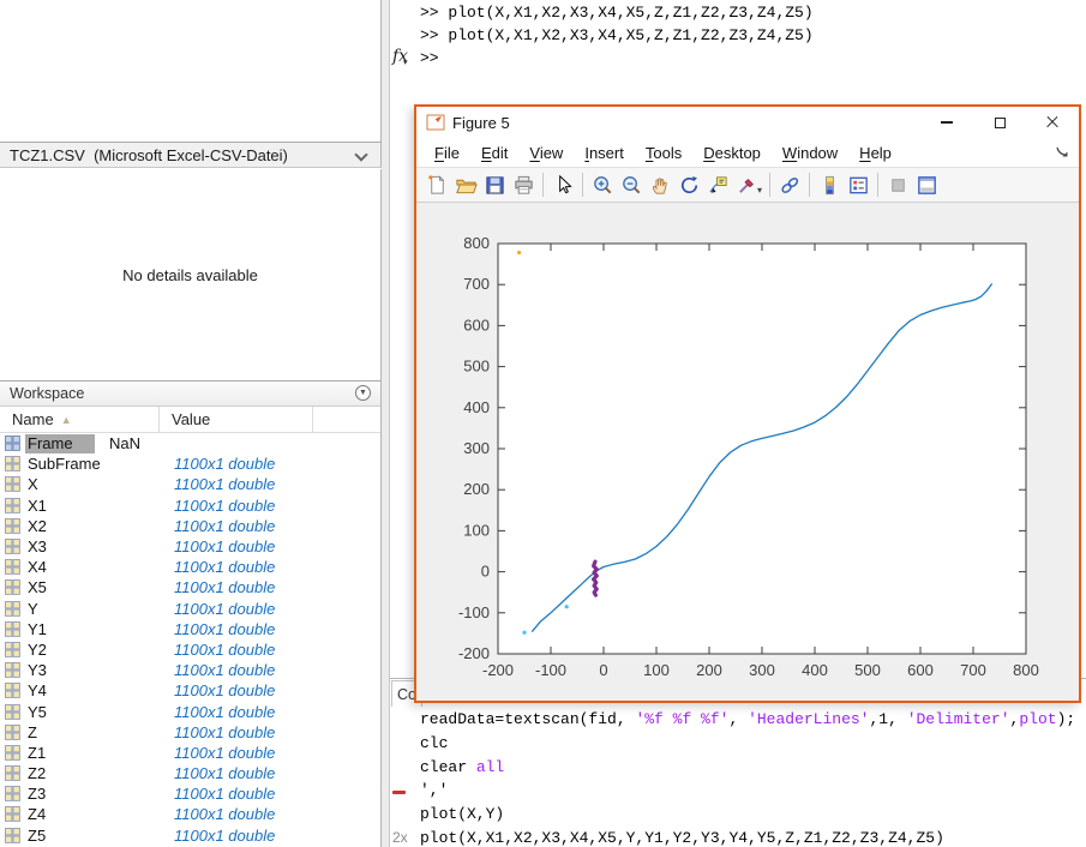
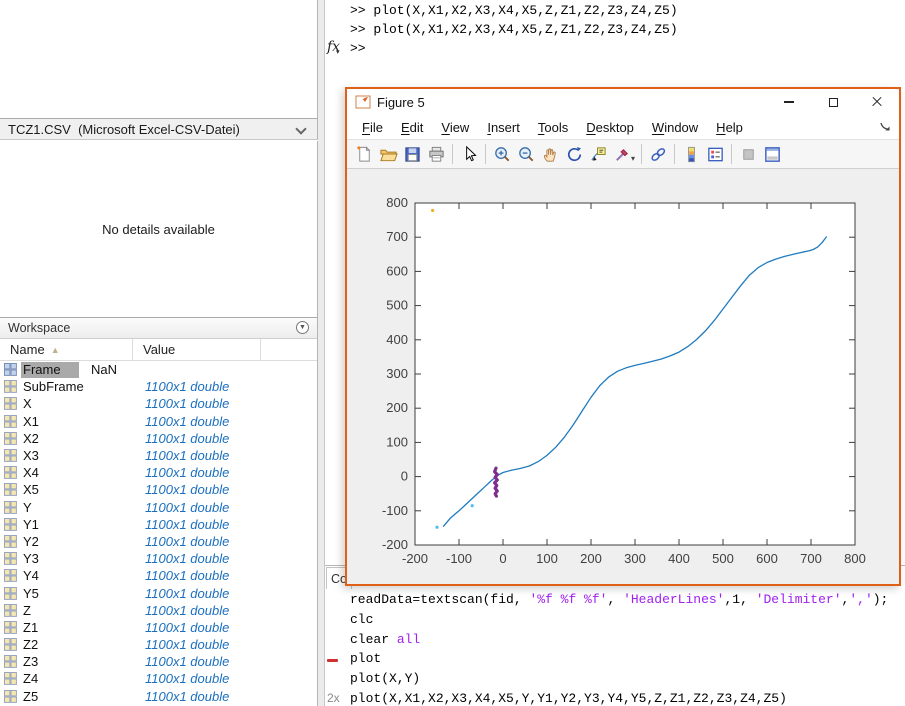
  TCZ1.CSV (Microsoft Excel-CSV-Datei)
  No details available
  Workspace
  Name
  ▲
  Value
  Frame
  NaN
  SubFrame
  1100x1 double
  X
  1100x1 double
  X1
  1100x1 double
  X2
  1100x1 double
  X3
  1100x1 double
  X4
  1100x1 double
  X5
  1100x1 double
  Y
  1100x1 double
  Y1
  1100x1 double
  Y2
  1100x1 double
  Y3
  1100x1 double
  Y4
  1100x1 double
  Y5
  1100x1 double
  Z
  1100x1 double
  Z1
  1100x1 double
  Z2
  1100x1 double
  Z3
  1100x1 double
  Z4
  1100x1 double
  Z5
  1100x1 double
  >> plot(X,X1,X2,X3,X4,X5,Z,Z1,Z2,Z3,Z4,Z5)
  >> plot(X,X1,X2,X3,X4,X5,Z,Z1,Z2,Z3,Z4,Z5)
  >>
  fx
  ▾
  Co
- readData=textscan(fid, '%f %f %f', 'HeaderLines',1, 'Delimiter',plot);
+ readData=textscan(fid, '%f %f %f', 'HeaderLines',1, 'Delimiter',',');
  clc
  clear all
- ','
+ plot
  plot(X,Y)
  2x
  plot(X,X1,X2,X3,X4,X5,Y,Y1,Y2,Y3,Y4,Y5,Z,Z1,Z2,Z3,Z4,Z5)
  Figure 5
  File
  Edit
  View
  Insert
  Tools
  Desktop
  Window
  Help
  ▾
  -200
  -100
  0
  100
  200
  300
  400
  500
  600
  700
  800
  -200
  -100
  0
  100
  200
  300
  400
  500
  600
  700
  800
